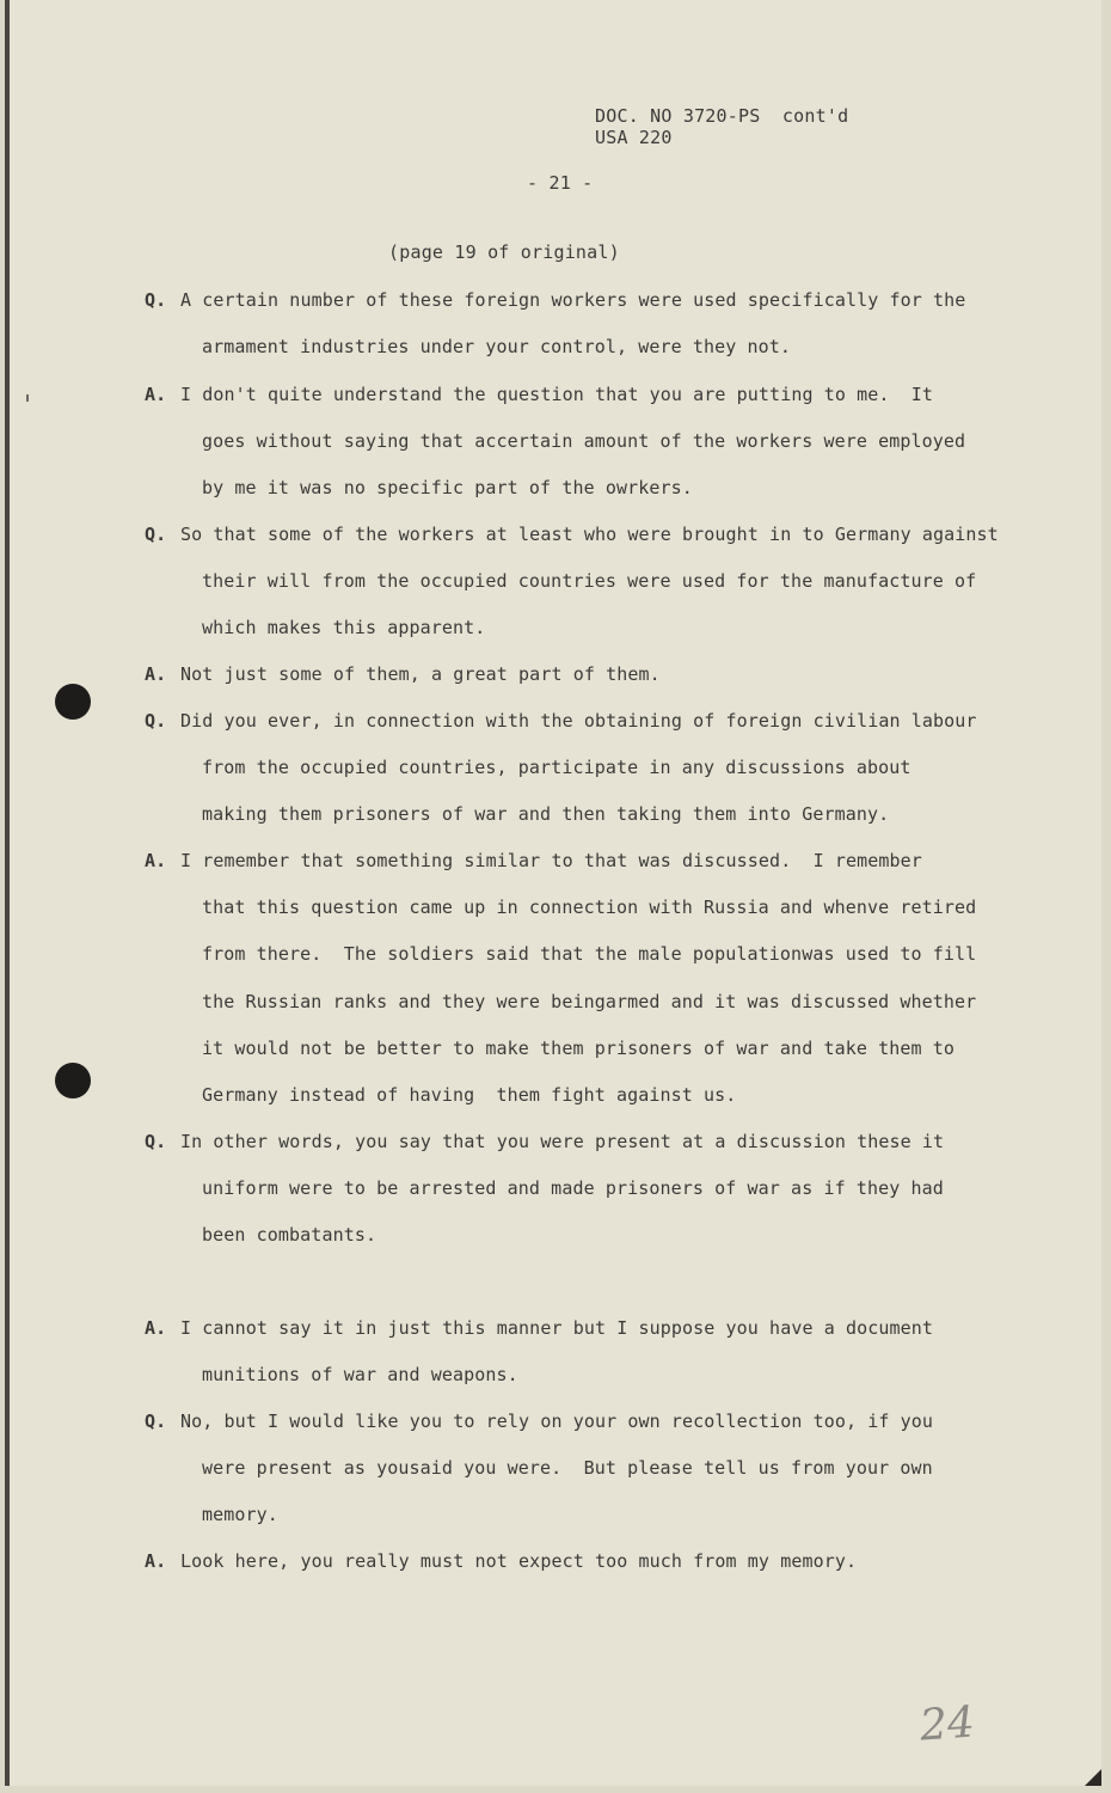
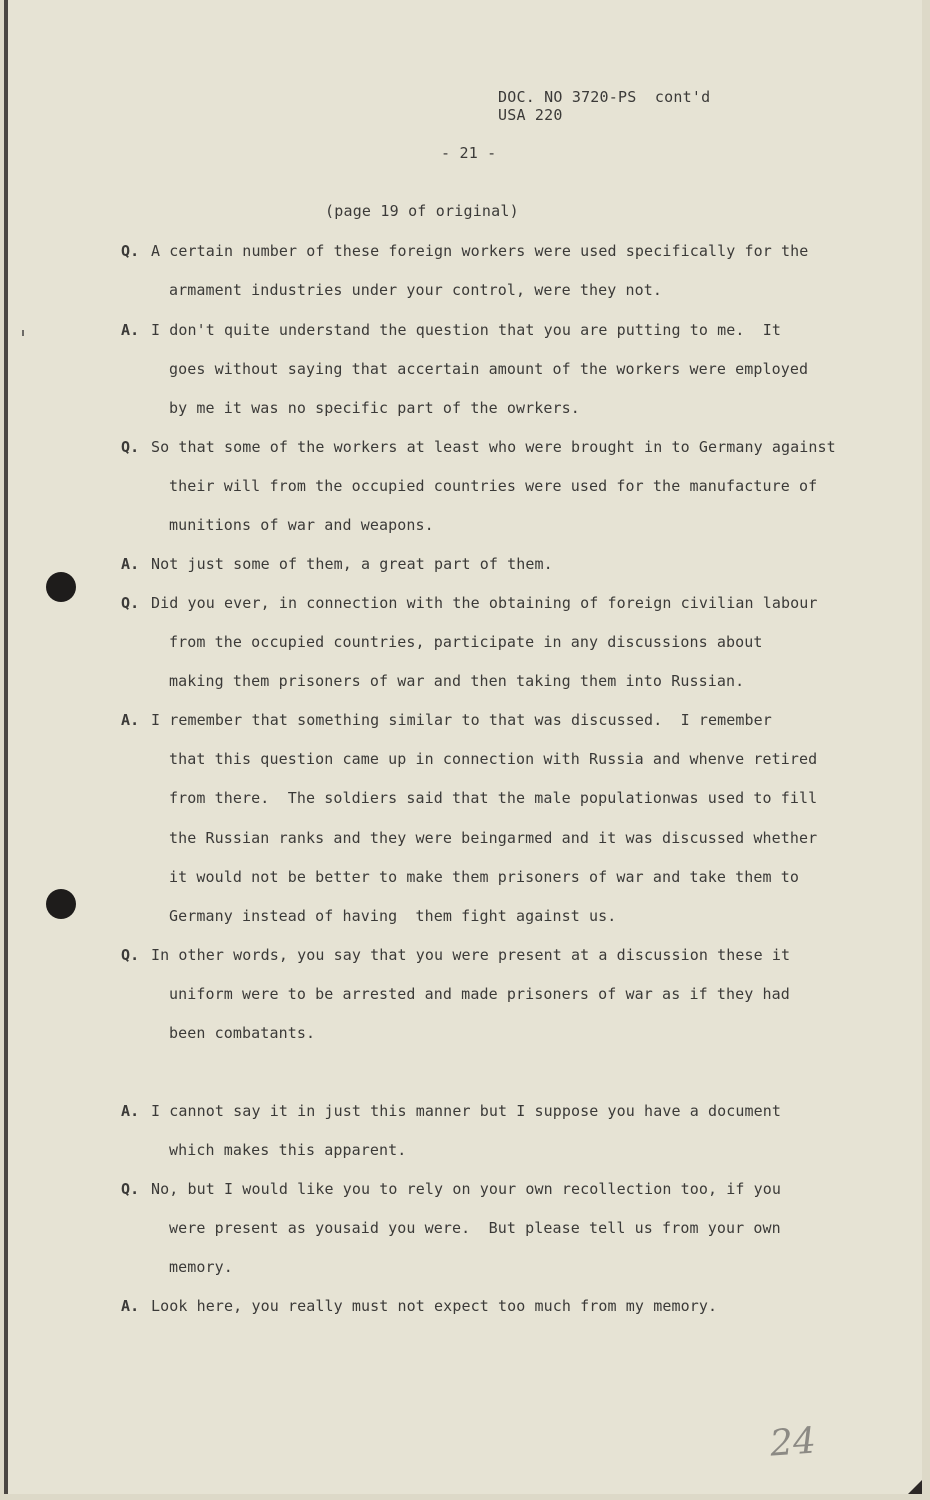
  DOC. NO 3720-PS cont'd
  USA 220
  - 21 -
  (page 19 of original)
  Q. A certain number of these foreign workers were used specifically for the
  armament industries under your control, were they not.
  A. I don't quite understand the question that you are putting to me. It
  goes without saying that accertain amount of the workers were employed
  by me it was no specific part of the owrkers.
  Q. So that some of the workers at least who were brought in to Germany against
  their will from the occupied countries were used for the manufacture of
- which makes this apparent.
+ munitions of war and weapons.
  A. Not just some of them, a great part of them.
  Q. Did you ever, in connection with the obtaining of foreign civilian labour
  from the occupied countries, participate in any discussions about
- making them prisoners of war and then taking them into Germany.
+ making them prisoners of war and then taking them into Russian.
  A. I remember that something similar to that was discussed. I remember
  that this question came up in connection with Russia and whenve retired
  from there. The soldiers said that the male populationwas used to fill
  the Russian ranks and they were beingarmed and it was discussed whether
  it would not be better to make them prisoners of war and take them to
  Germany instead of having them fight against us.
  Q. In other words, you say that you were present at a discussion these it
  uniform were to be arrested and made prisoners of war as if they had
  been combatants.
  A. I cannot say it in just this manner but I suppose you have a document
- munitions of war and weapons.
+ which makes this apparent.
  Q. No, but I would like you to rely on your own recollection too, if you
  were present as yousaid you were. But please tell us from your own
  memory.
  A. Look here, you really must not expect too much from my memory.
